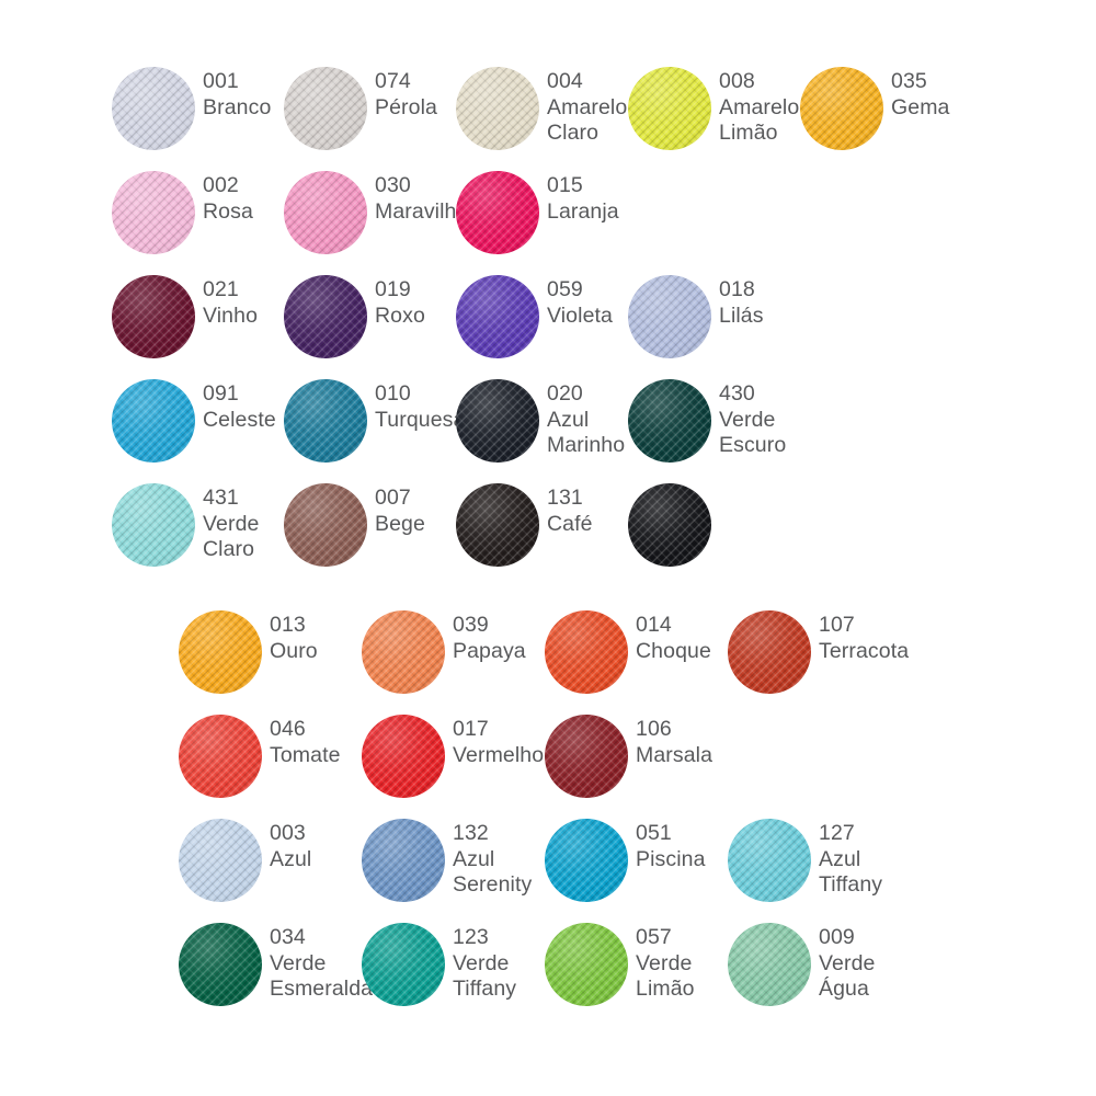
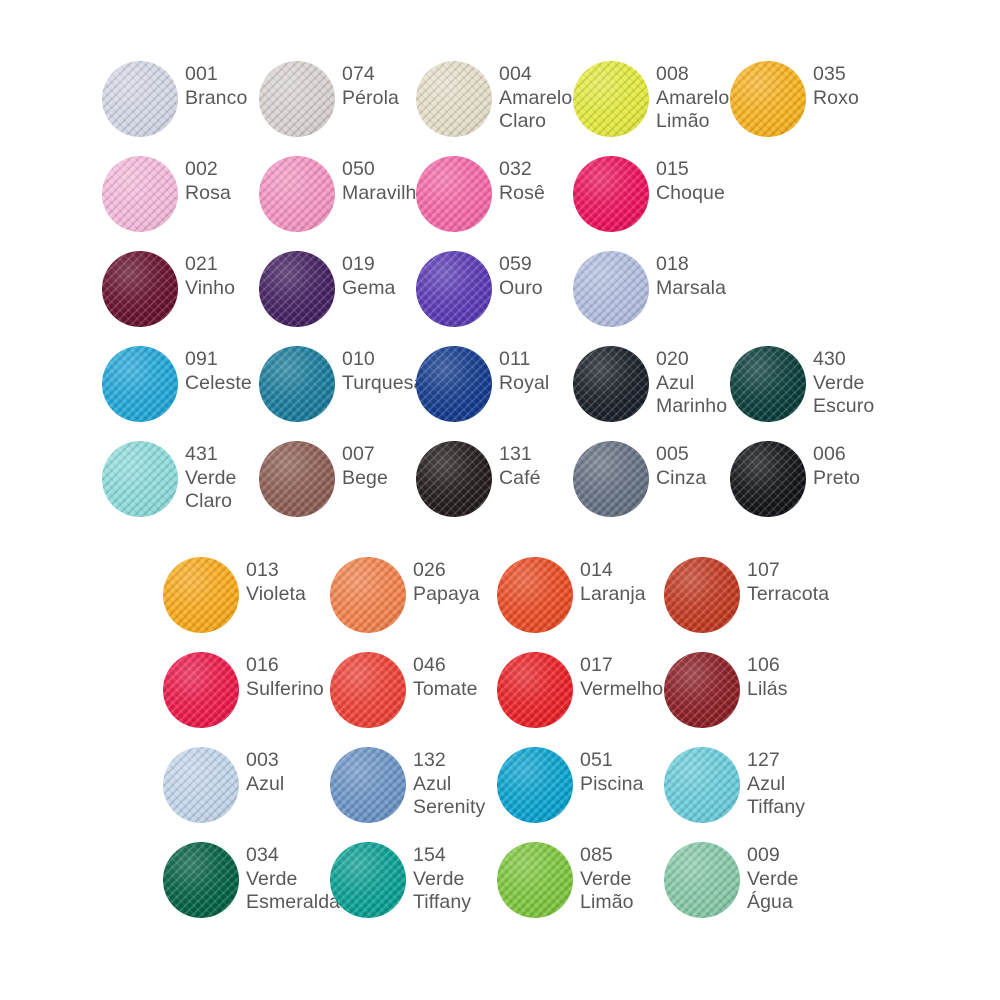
  001
  Branco
  074
  Pérola
  004
  Amarelo
  Claro
  008
  Amarelo
  Limão
  035
- Gema
+ Roxo
  002
  Rosa
- 030
+ 050
  Maravilh
+ 032
+ Rosê
  015
- Laranja
+ Choque
  021
  Vinho
  019
- Roxo
+ Gema
  059
- Violeta
+ Ouro
  018
- Lilás
+ Marsala
  091
  Celeste
  010
  Turques
+ 011
+ Royal
  020
  Azul
  Marinho
  430
  Verde
  Escuro
  431
  Verde
  Claro
  007
  Bege
  131
  Café
+ 005
+ Cinza
+ 006
+ Preto
  013
- Ouro
+ Violeta
- 039
+ 026
  Papaya
  014
- Choque
+ Laranja
  107
  Terracota
+ 016
+ Sulferino
  046
  Tomate
  017
  Vermelho
  106
- Marsala
+ Lilás
  003
  Azul
  132
  Azul
  Serenity
  051
  Piscina
  127
  Azul
  Tiffany
  034
  Verde
  Esmeralda
- 123
+ 154
  Verde
  Tiffany
- 057
+ 085
  Verde
  Limão
  009
  Verde
  Água
